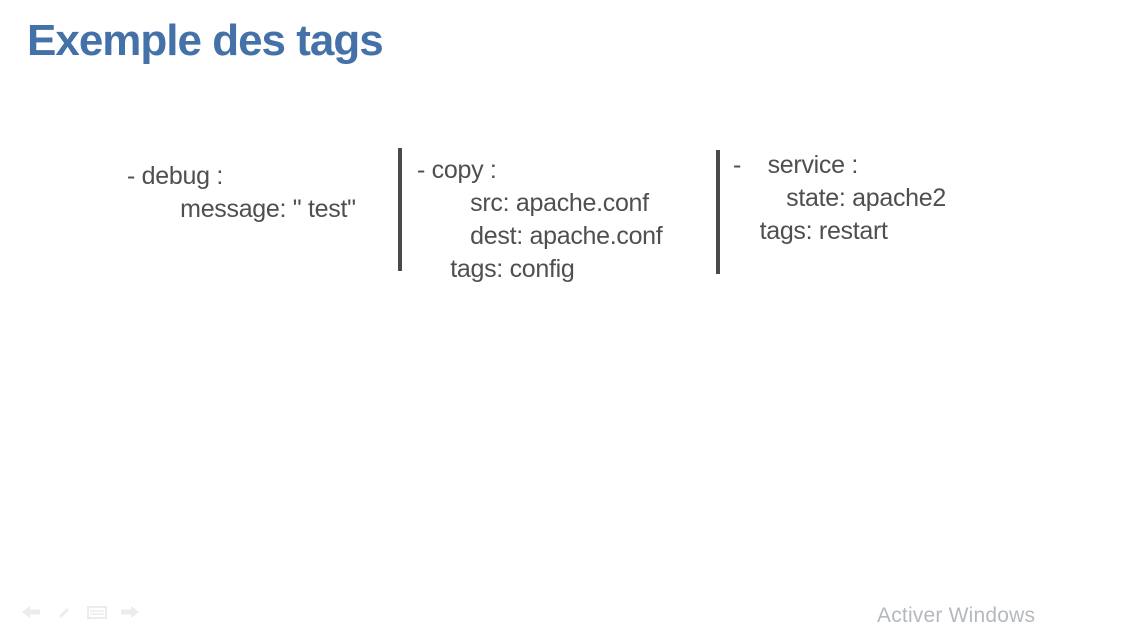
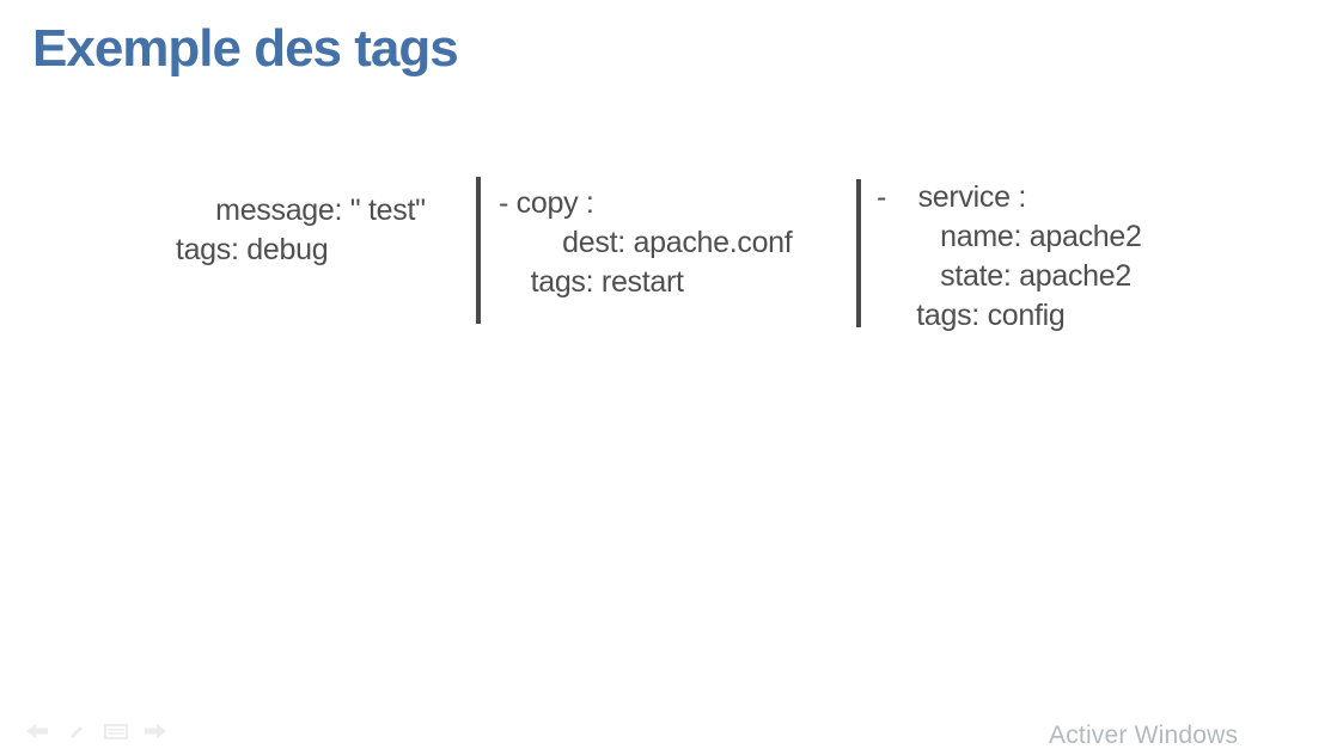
  Exemple des tags
- - debug :
  message: " test"
+ tags: debug
  - copy :
- src: apache.conf
  dest: apache.conf
- tags: config
+ tags: restart
  - service :
+ name: apache2
  state: apache2
- tags: restart
+ tags: config
  Activer Windows
